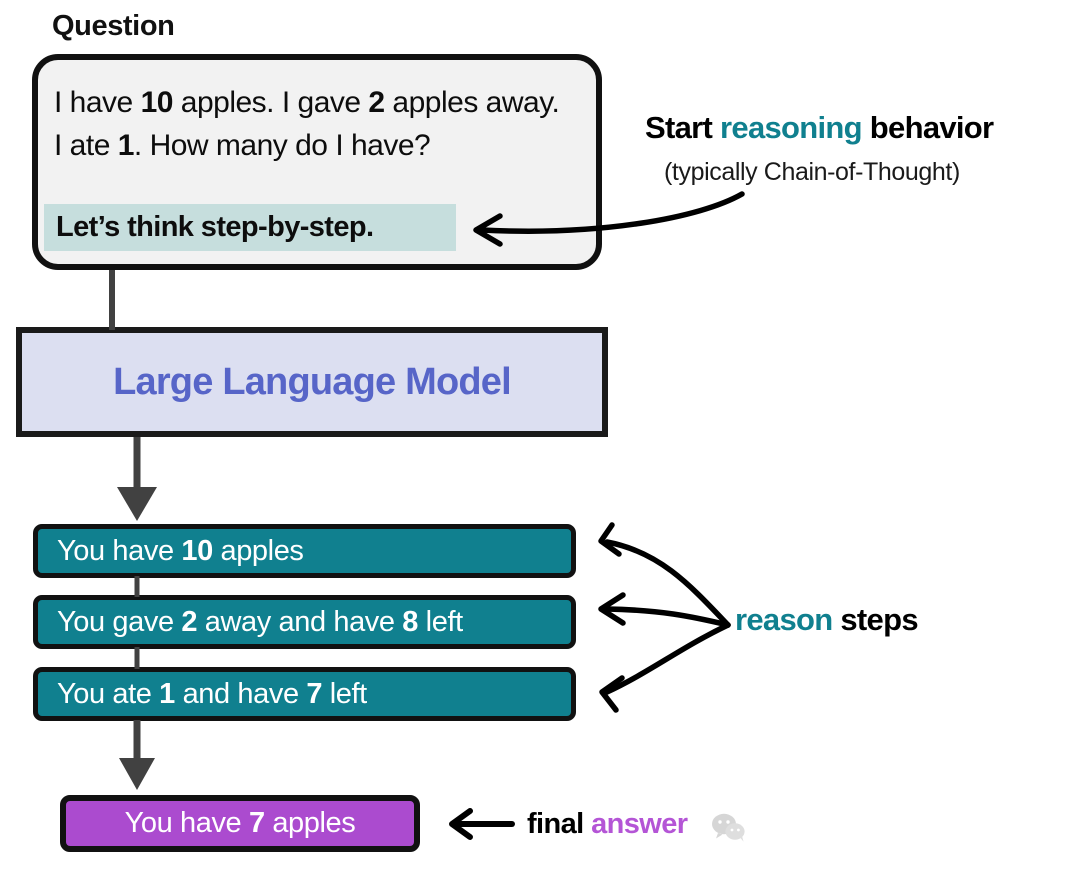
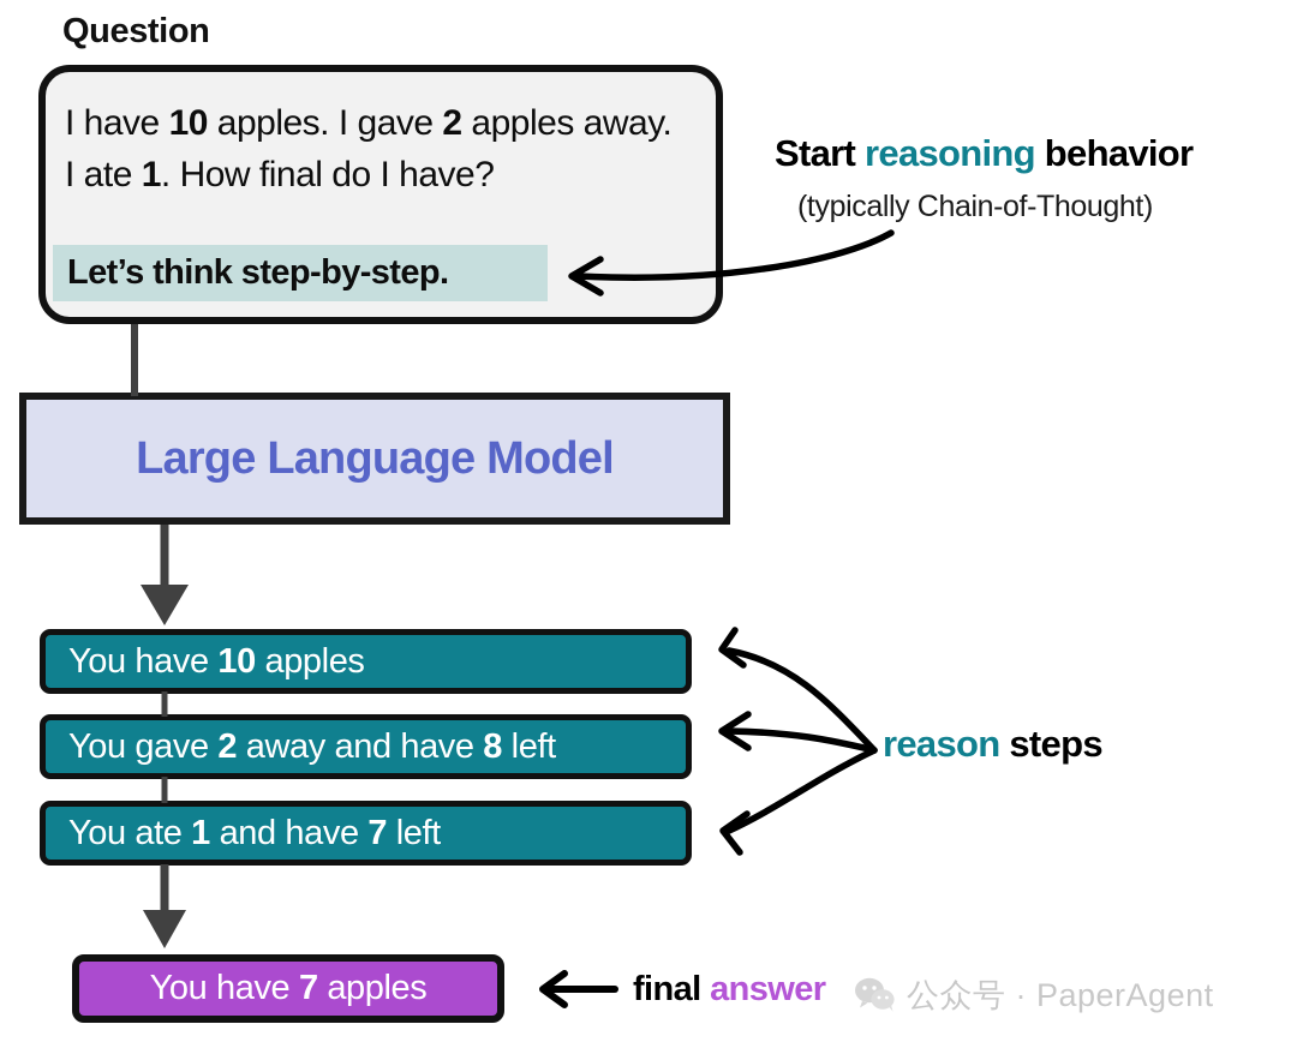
  Question
- I have 10 apples. I gave 2 apples away. I ate 1. How many do I have?
+ I have 10 apples. I gave 2 apples away. I ate 1. How final do I have?
  Let’s think step-by-step.
  Start reasoning behavior
  (typically Chain-of-Thought)
  Large Language Model
  You have 10 apples
  You gave 2 away and have 8 left
  You ate 1 and have 7 left
  You have 7 apples
  reason steps
  final answer
+ 公众号 · PaperAgent
